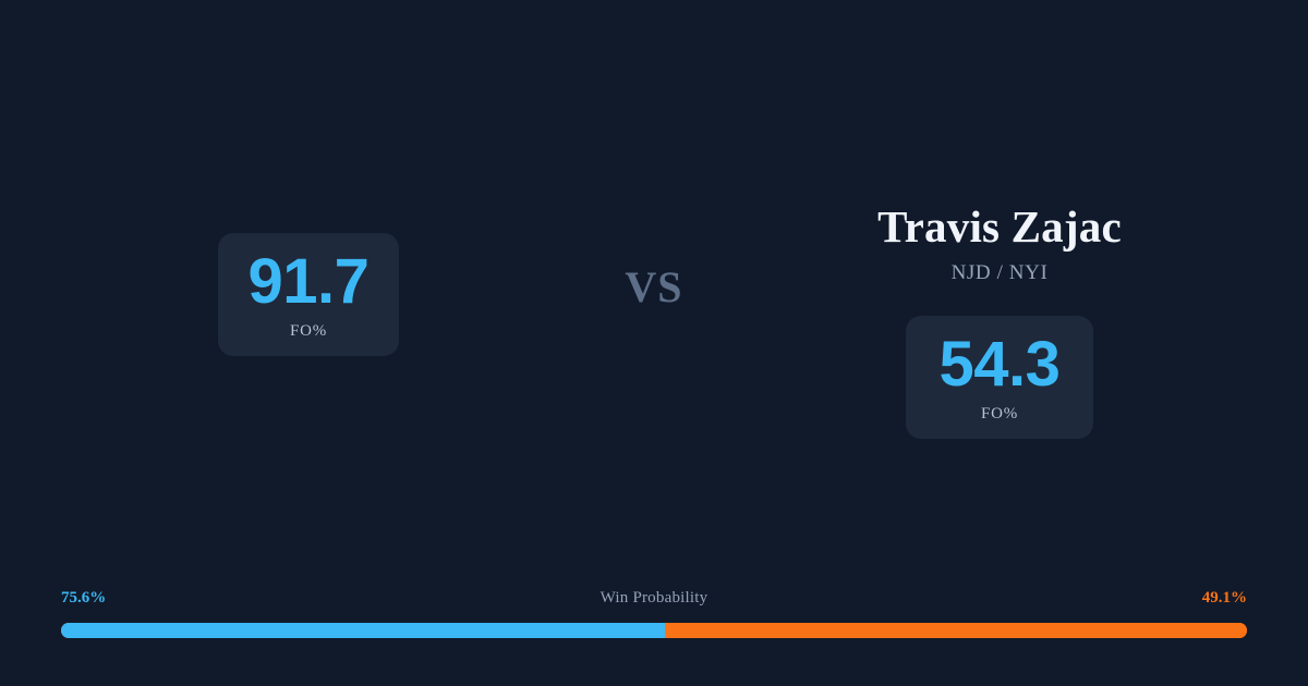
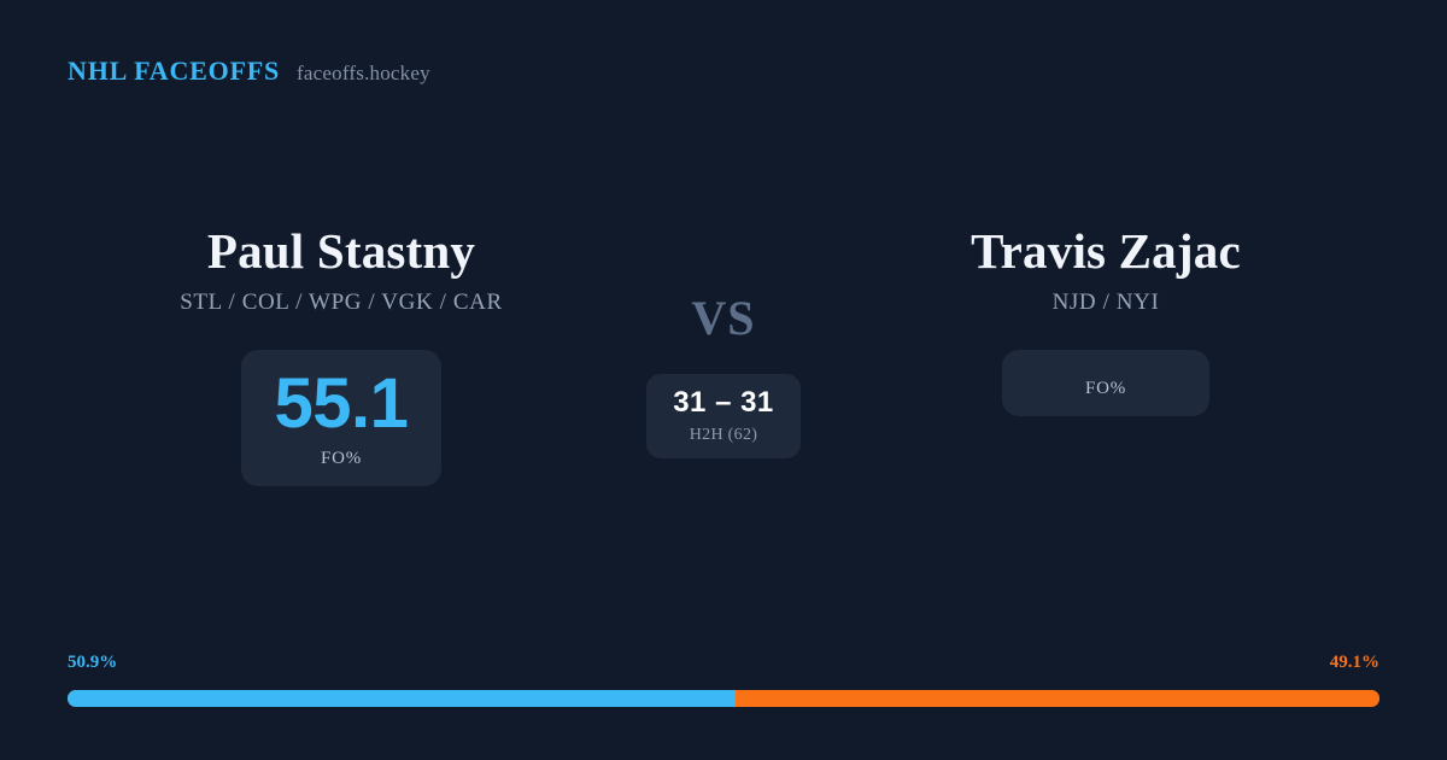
+ NHL FACEOFFS
+ faceoffs.hockey
+ Paul Stastny
+ STL / COL / WPG / VGK / CAR
- 91.7
+ 55.1
  FO%
  VS
+ 31 – 31
+ H2H (62)
  Travis Zajac
  NJD / NYI
- 54.3
  FO%
- 75.6%
+ 50.9%
- Win Probability
  49.1%
